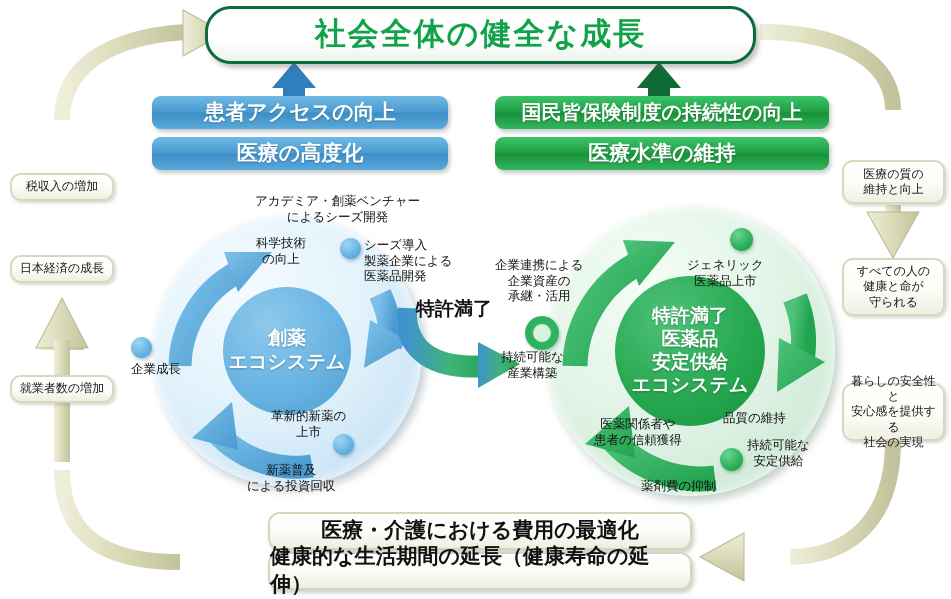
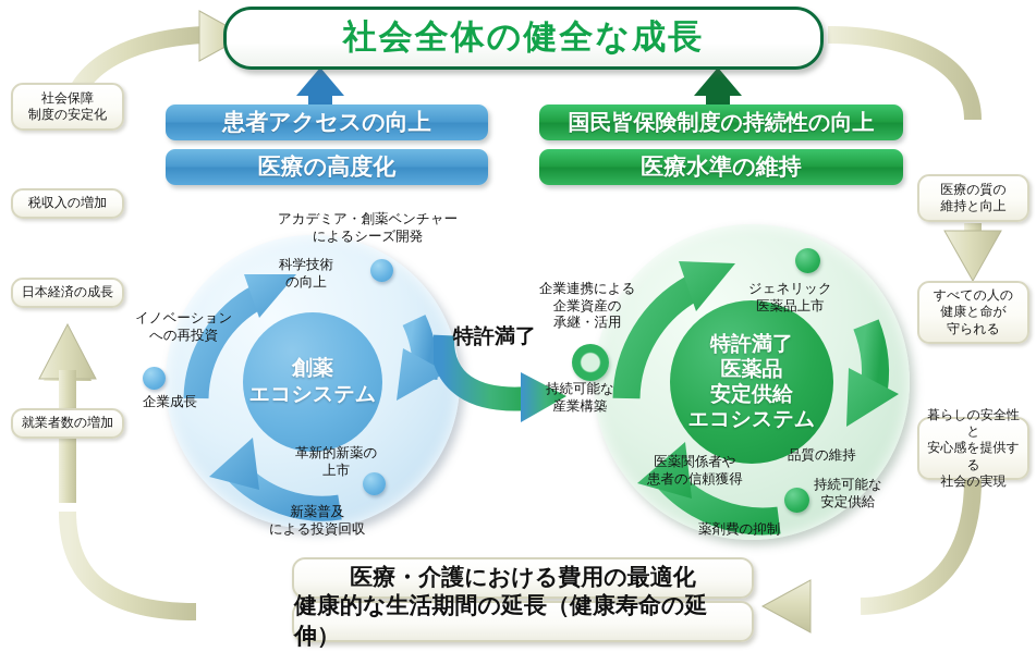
  社会全体の健全な成長
  患者アクセスの向上
  医療の高度化
  国民皆保険制度の持続性の向上
  医療水準の維持
  医療・介護における費用の最適化
  健康的な生活期間の延長（健康寿命の延伸）
+ 社会保障
+ 制度の安定化
  税収入の増加
  日本経済の成長
  就業者数の増加
  医療の質の
  維持と向上
  すべての人の
  健康と命が
  守られる
  暮らしの安全性と
  安心感を提供する
  社会の実現
  創薬
  エコシステム
  アカデミア・創薬ベンチャー
  によるシーズ開発
  科学技術
  の向上
- シーズ導入
- 製薬企業による
- 医薬品開発
  革新的新薬の
  上市
  新薬普及
  による投資回収
  企業成長
+ イノベーション
+ への再投資
  特許満了
  特許満了
  医薬品
  安定供給
  エコシステム
  ジェネリック
  医薬品上市
  品質の維持
  持続可能な
  安定供給
  薬剤費の抑制
  医薬関係者や
  患者の信頼獲得
  持続可能な
  産業構築
  企業連携による
  企業資産の
  承継・活用
